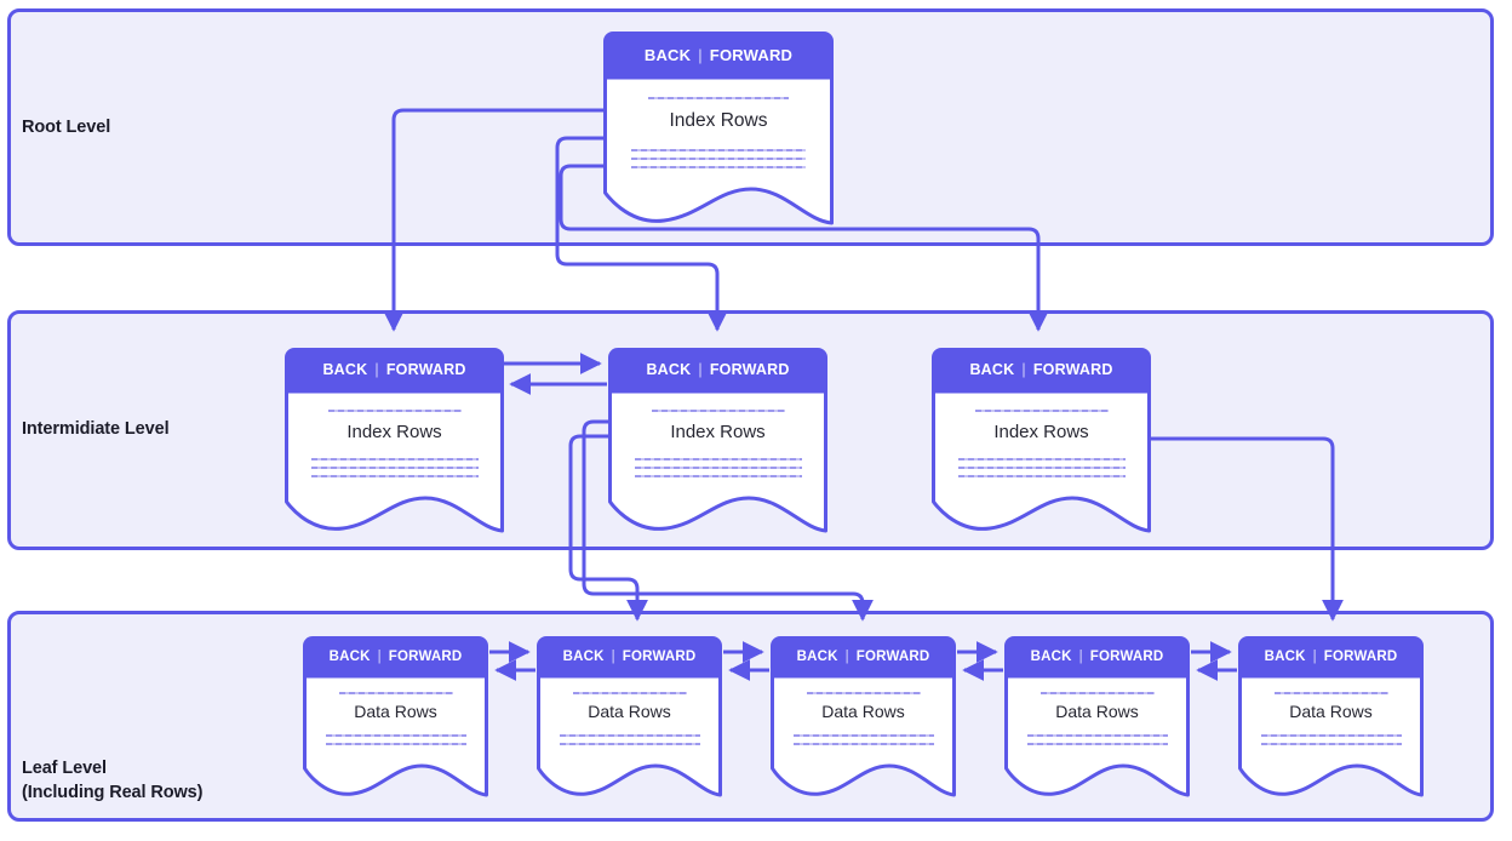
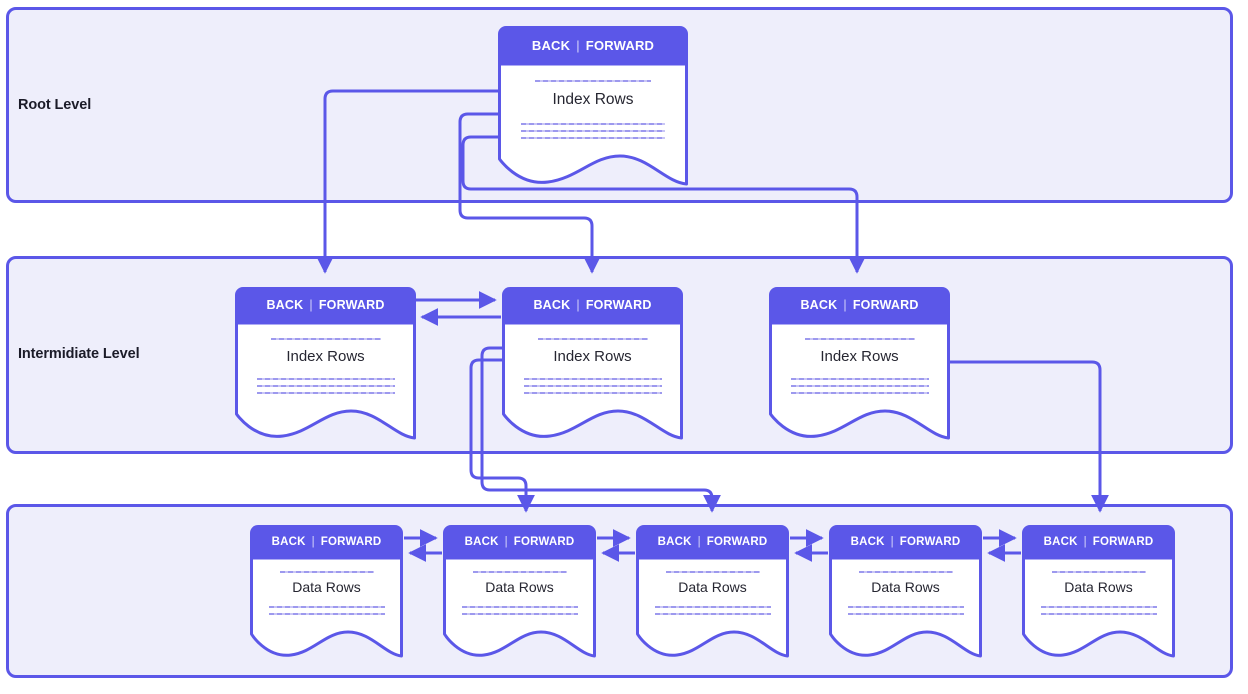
  Root Level
  Intermidiate Level
- Leaf Level
- (Including Real Rows)
  BACK
  |
  FORWARD
  Index Rows
  BACK
  |
  FORWARD
  Index Rows
  BACK
  |
  FORWARD
  Index Rows
  BACK
  |
  FORWARD
  Index Rows
  BACK
  |
  FORWARD
  Data Rows
  BACK
  |
  FORWARD
  Data Rows
  BACK
  |
  FORWARD
  Data Rows
  BACK
  |
  FORWARD
  Data Rows
  BACK
  |
  FORWARD
  Data Rows
